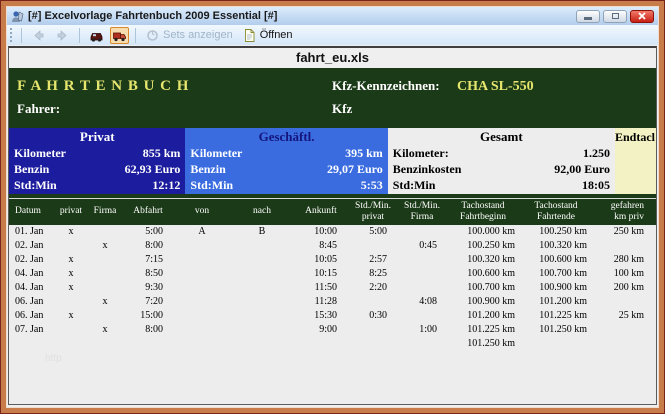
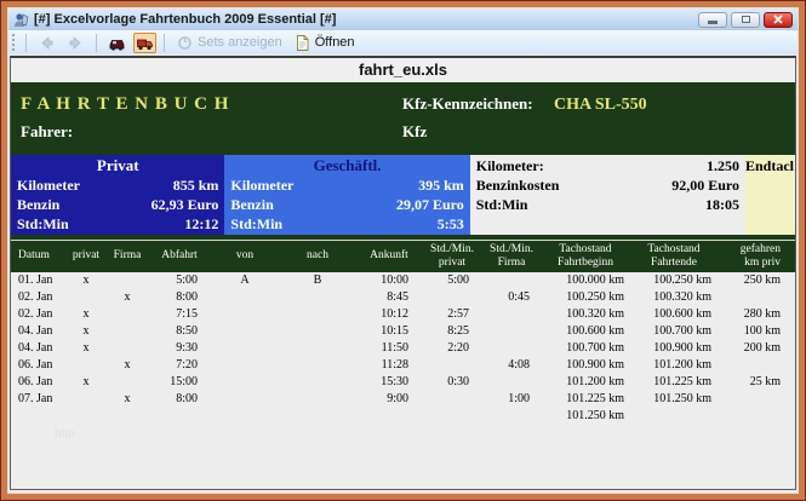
  [#] Excelvorlage Fahrtenbuch 2009 Essential [#]
  Sets anzeigen
  Öffnen
  fahrt_eu.xls
  F A H R T E N B U C H
  Kfz-Kennzeichnen:
  CHA SL-550
  Fahrer:
  Kfz
  Privat
  Kilometer
  855 km
  Benzin
  62,93 Euro
  Std:Min
  12:12
  Geschäftl.
  Kilometer
  395 km
  Benzin
  29,07 Euro
  Std:Min
  5:53
- Gesamt
  Kilometer:
  1.250
  Benzinkosten
  92,00 Euro
  Std:Min
  18:05
  Endtacl
  Datum
  privat
  Firma
  Abfahrt
  von
  nach
  Ankunft
  Std./Min.
  privat
  Std./Min.
  Firma
  Tachostand
  Fahrtbeginn
  Tachostand
  Fahrtende
  gefahren
  km priv
  01. Jan
  x
  5:00
  A
  B
  10:00
  5:00
  100.000 km
  100.250 km
  250 km
  02. Jan
  x
  8:00
  8:45
  0:45
  100.250 km
  100.320 km
  02. Jan
  x
  7:15
- 10:05
+ 10:12
  2:57
  100.320 km
  100.600 km
  280 km
  04. Jan
  x
  8:50
  10:15
  8:25
  100.600 km
  100.700 km
  100 km
  04. Jan
  x
  9:30
  11:50
  2:20
  100.700 km
  100.900 km
  200 km
  06. Jan
  x
  7:20
  11:28
  4:08
  100.900 km
  101.200 km
  06. Jan
  x
  15:00
  15:30
  0:30
  101.200 km
  101.225 km
  25 km
  07. Jan
  x
  8:00
  9:00
  1:00
  101.225 km
  101.250 km
  101.250 km
